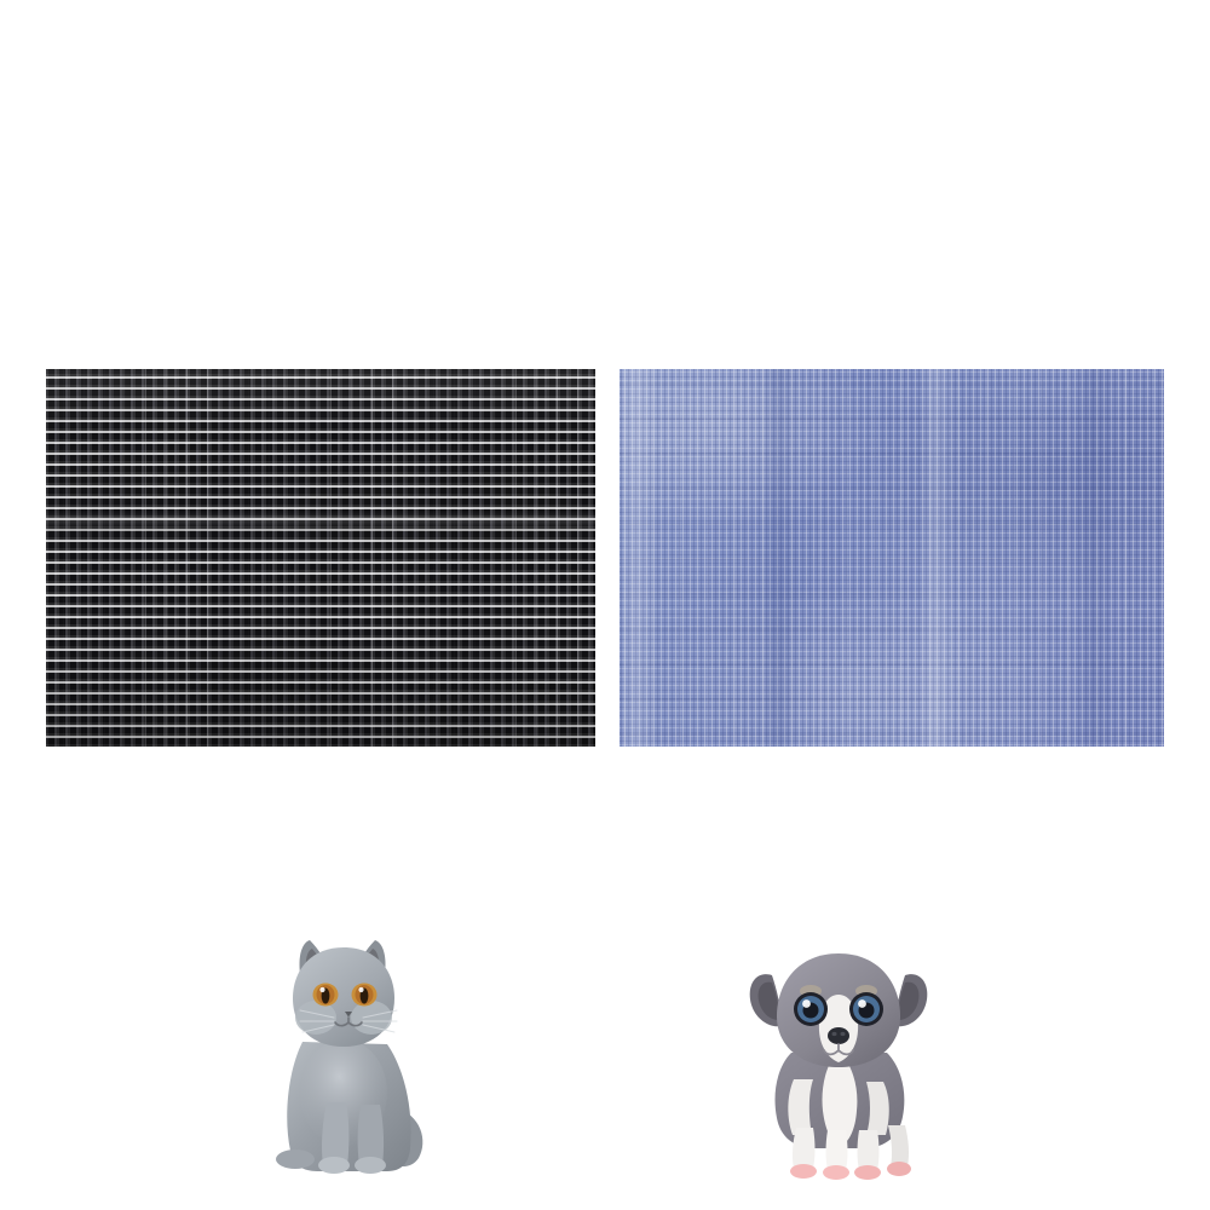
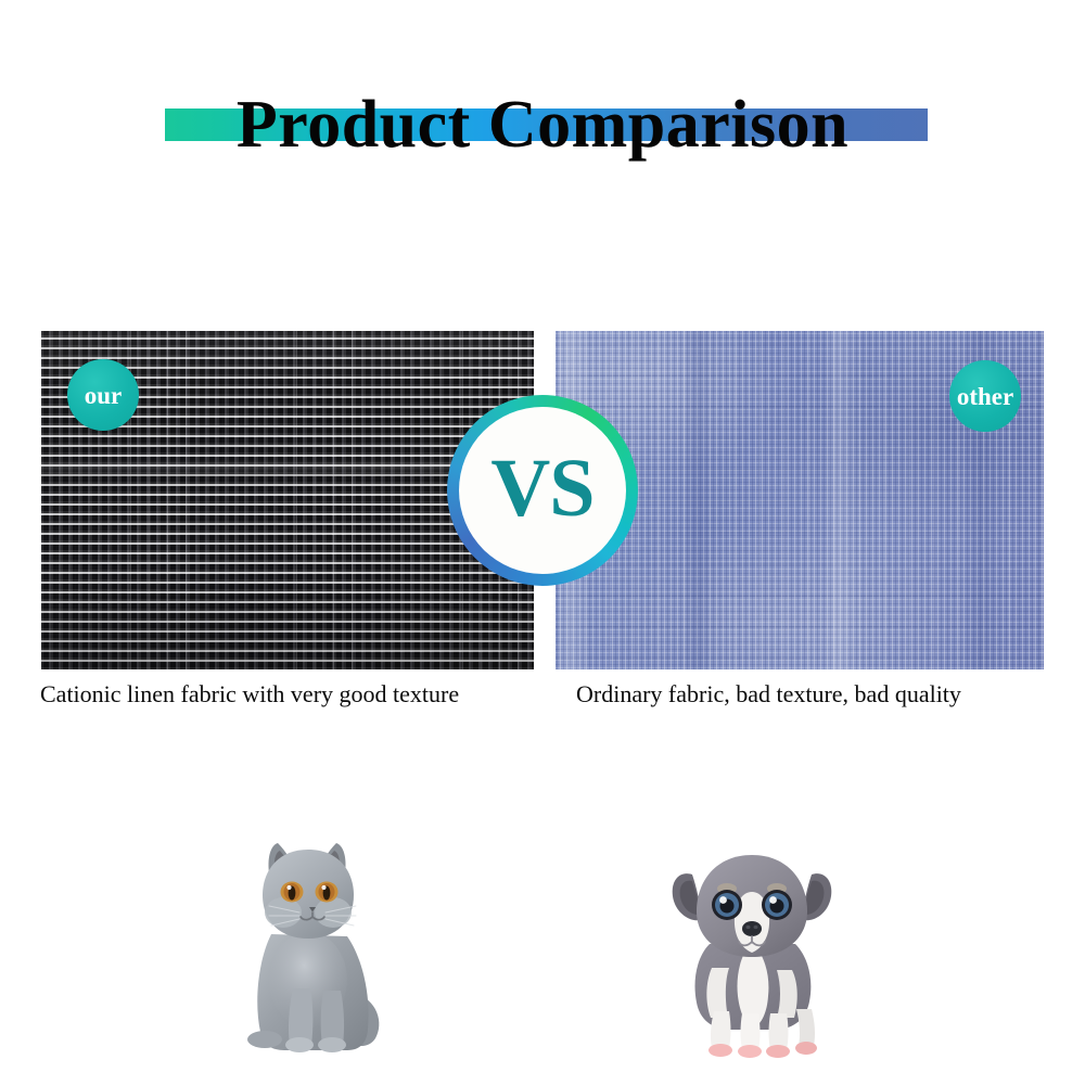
+ Product Comparison
+ our
+ other
+ VS
+ Cationic linen fabric with very good texture
+ Ordinary fabric, bad texture, bad quality
